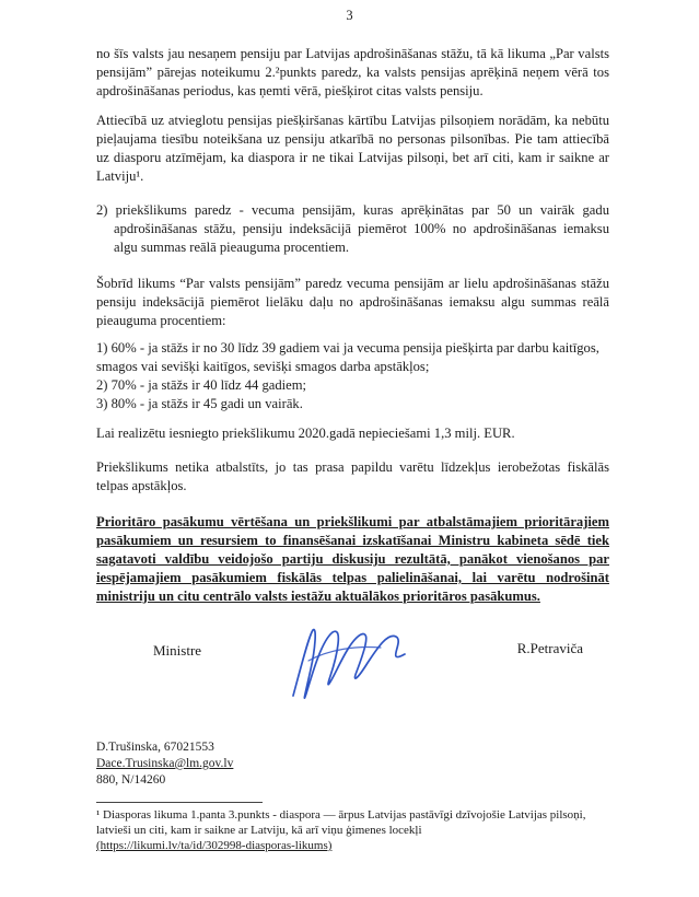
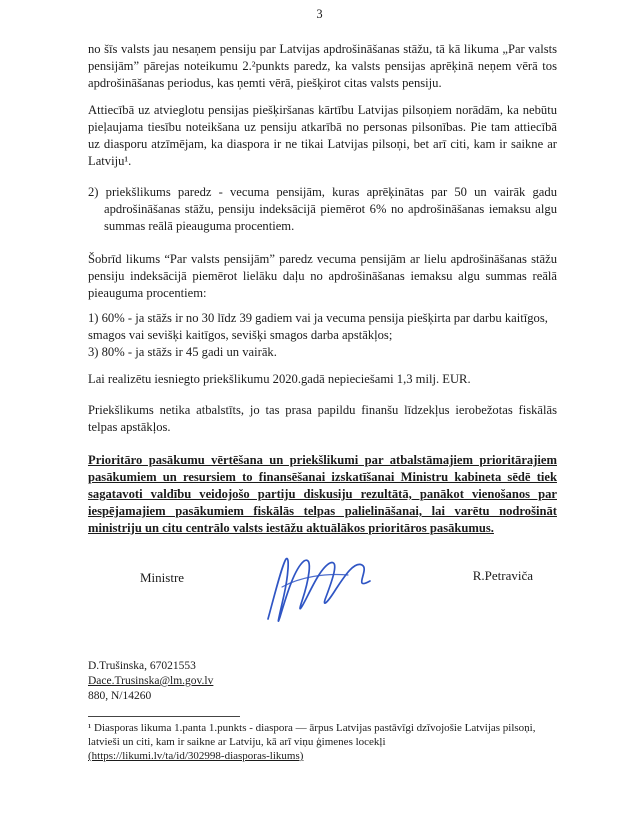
  3
  no šīs valsts jau nesaņem pensiju par Latvijas apdrošināšanas stāžu, tā kā likuma „Par valsts pensijām” pārejas noteikumu 2.²punkts paredz, ka valsts pensijas aprēķinā neņem vērā tos apdrošināšanas periodus, kas ņemti vērā, piešķirot citas valsts pensiju.
  Attiecībā uz atvieglotu pensijas piešķiršanas kārtību Latvijas pilsoņiem norādām, ka nebūtu pieļaujama tiesību noteikšana uz pensiju atkarībā no personas pilsonības. Pie tam attiecībā uz diasporu atzīmējam, ka diaspora ir ne tikai Latvijas pilsoņi, bet arī citi, kam ir saikne ar Latviju¹.
- 2) priekšlikums paredz - vecuma pensijām, kuras aprēķinātas par 50 un vairāk gadu apdrošināšanas stāžu, pensiju indeksācijā piemērot 100% no apdrošināšanas iemaksu algu summas reālā pieauguma procentiem.
+ 2) priekšlikums paredz - vecuma pensijām, kuras aprēķinātas par 50 un vairāk gadu apdrošināšanas stāžu, pensiju indeksācijā piemērot 6% no apdrošināšanas iemaksu algu summas reālā pieauguma procentiem.
  Šobrīd likums “Par valsts pensijām” paredz vecuma pensijām ar lielu apdrošināšanas stāžu pensiju indeksācijā piemērot lielāku daļu no apdrošināšanas iemaksu algu summas reālā pieauguma procentiem:
  1) 60% - ja stāžs ir no 30 līdz 39 gadiem vai ja vecuma pensija piešķirta par darbu kaitīgos, smagos vai sevišķi kaitīgos, sevišķi smagos darba apstākļos;
- 2) 70% - ja stāžs ir 40 līdz 44 gadiem;
  3) 80% - ja stāžs ir 45 gadi un vairāk.
  Lai realizētu iesniegto priekšlikumu 2020.gadā nepieciešami 1,3 milj. EUR.
- Priekšlikums netika atbalstīts, jo tas prasa papildu varētu līdzekļus ierobežotas fiskālās telpas apstākļos.
+ Priekšlikums netika atbalstīts, jo tas prasa papildu finanšu līdzekļus ierobežotas fiskālās telpas apstākļos.
  Prioritāro pasākumu vērtēšana un priekšlikumi par atbalstāmajiem prioritārajiem pasākumiem un resursiem to finansēšanai izskatīšanai Ministru kabineta sēdē tiek sagatavoti valdību veidojošo partiju diskusiju rezultātā, panākot vienošanos par iespējamajiem pasākumiem fiskālās telpas palielināšanai, lai varētu nodrošināt ministriju un citu centrālo valsts iestāžu aktuālākos prioritāros pasākumus.
  Ministre
  R.Petraviča
  D.Trušinska, 67021553
  Dace.Trusinska@lm.gov.lv
  880, N/14260
- ¹ Diasporas likuma 1.panta 3.punkts - diaspora — ārpus Latvijas pastāvīgi dzīvojošie Latvijas pilsoņi, latvieši un citi, kam ir saikne ar Latviju, kā arī viņu ģimenes locekļi (https://likumi.lv/ta/id/302998-diasporas-likums)
+ ¹ Diasporas likuma 1.panta 1.punkts - diaspora — ārpus Latvijas pastāvīgi dzīvojošie Latvijas pilsoņi, latvieši un citi, kam ir saikne ar Latviju, kā arī viņu ģimenes locekļi (https://likumi.lv/ta/id/302998-diasporas-likums)
